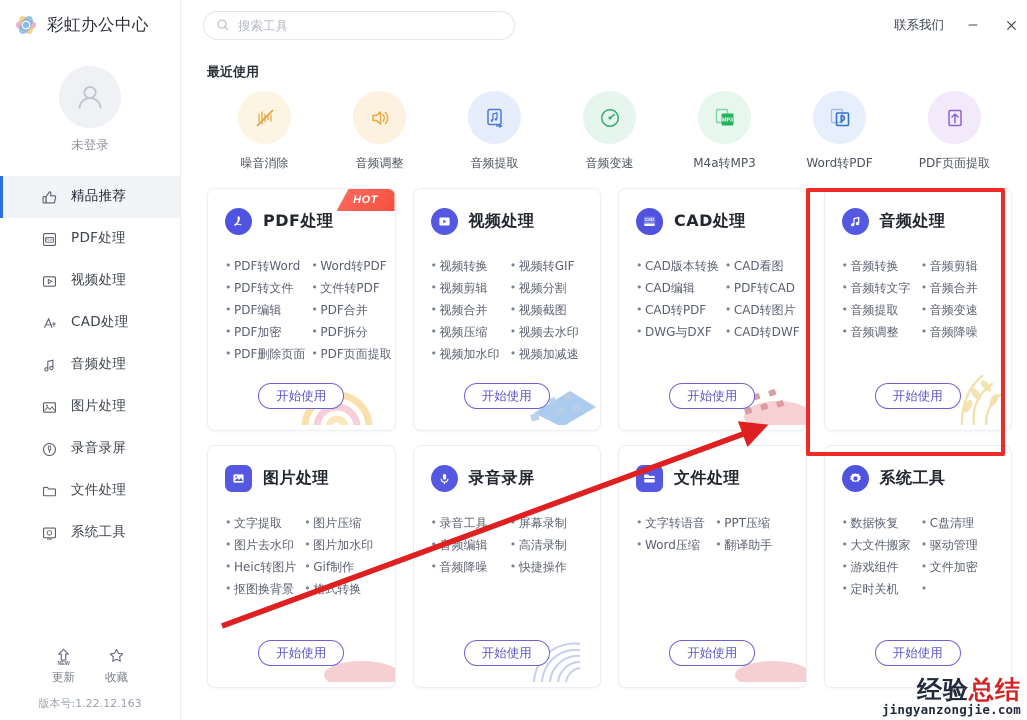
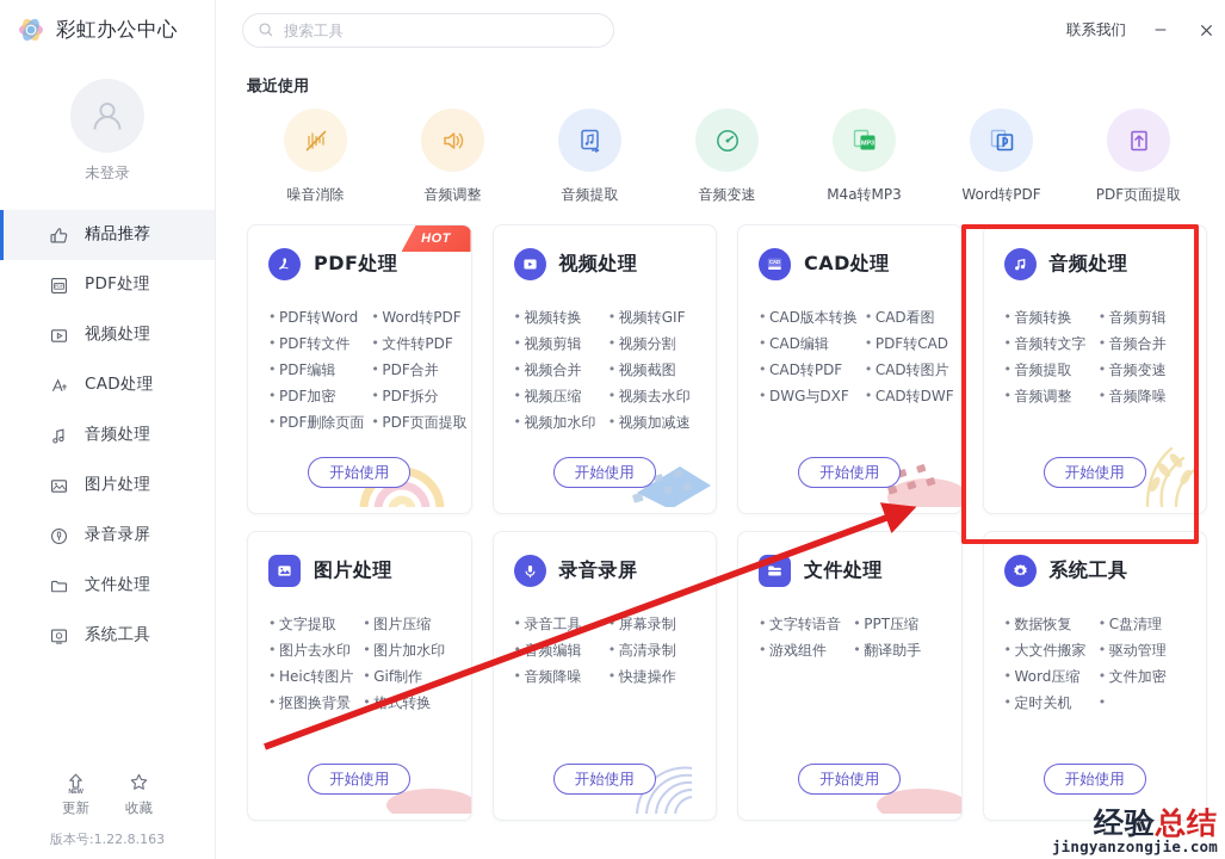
  彩虹办公中心
  未登录
  精品推荐
  PDF处理
  视频处理
  CAD处理
  音频处理
  图片处理
  录音录屏
  文件处理
  系统工具
  更新
  收藏
- 版本号:1.22.12.163
+ 版本号:1.22.8.163
  搜索工具
  联系我们
  最近使用
  噪音消除
  音频调整
  音频提取
  音频变速
  M4a转MP3
  Word转PDF
  PDF页面提取
  HOT
  PDF处理
  PDF转Word
  Word转PDF
  PDF转文件
  文件转PDF
  PDF编辑
  PDF合并
  PDF加密
  PDF拆分
  PDF删除页面
  PDF页面提取
  开始使用
  视频处理
  视频转换
  视频转GIF
  视频剪辑
  视频分割
  视频合并
  视频截图
  视频压缩
  视频去水印
  视频加水印
  视频加减速
  开始使用
  CAD处理
  CAD版本转换
  CAD看图
  CAD编辑
  PDF转CAD
  CAD转PDF
  CAD转图片
  DWG与DXF
  CAD转DWF
  开始使用
  音频处理
  音频转换
  音频剪辑
  音频转文字
  音频合并
  音频提取
  音频变速
  音频调整
  音频降噪
  开始使用
  图片处理
  文字提取
  图片压缩
  图片去水印
  图片加水印
  Heic转图片
  Gif制作
  抠图换背景
  式转换
  开始使用
  录音录屏
  录音工具
  屏幕录制
  频编辑
  高清录制
  音频降噪
  快捷操作
  开始使用
  文件处理
  文字转语音
  PPT压缩
- Word压缩
+ 游戏组件
  翻译助手
  开始使用
  系统工具
  数据恢复
  C盘清理
  大文件搬家
  驱动管理
- 游戏组件
+ Word压缩
  文件加密
  定时关机
  开始使用
  经验总结
  jingyanzongjie.com
